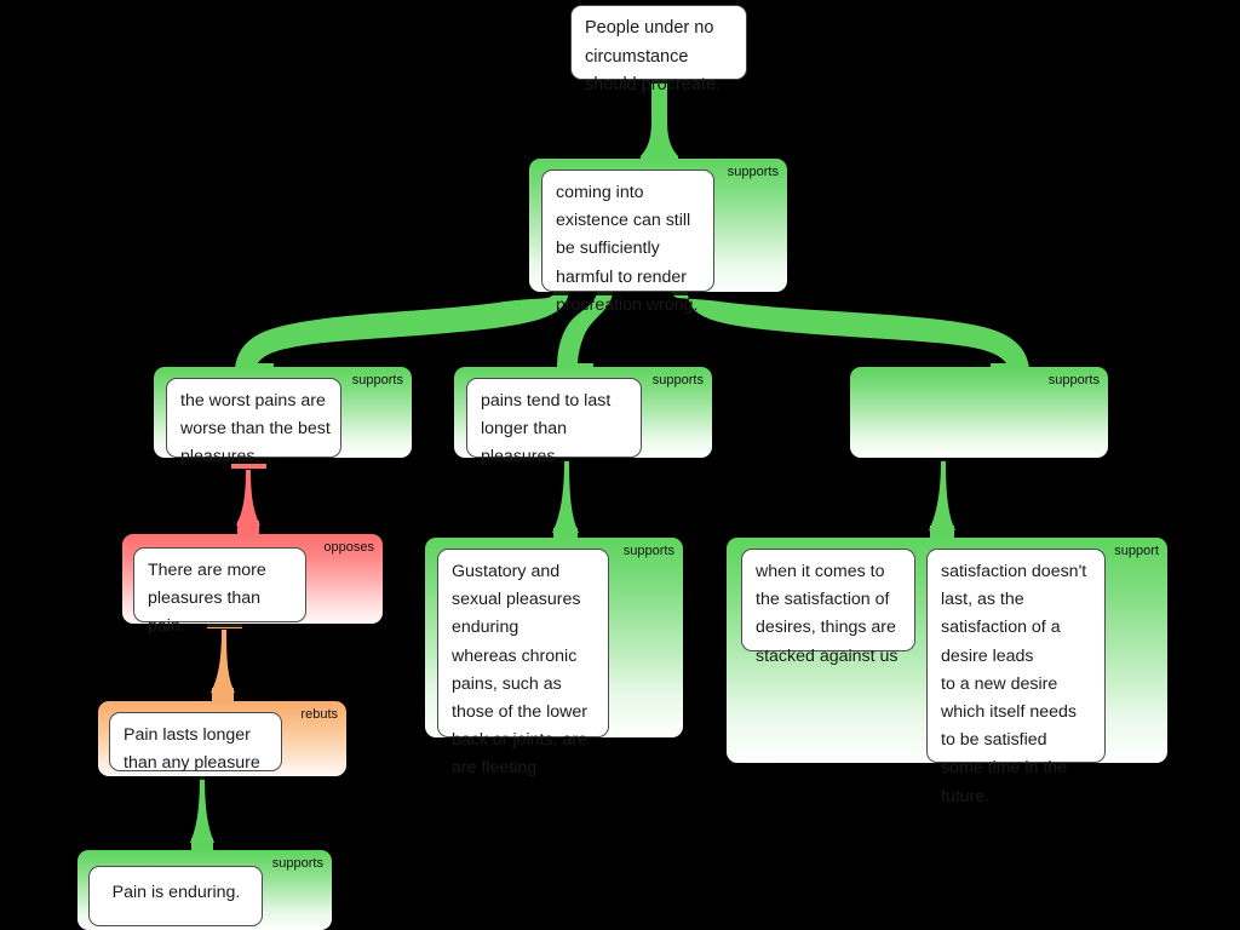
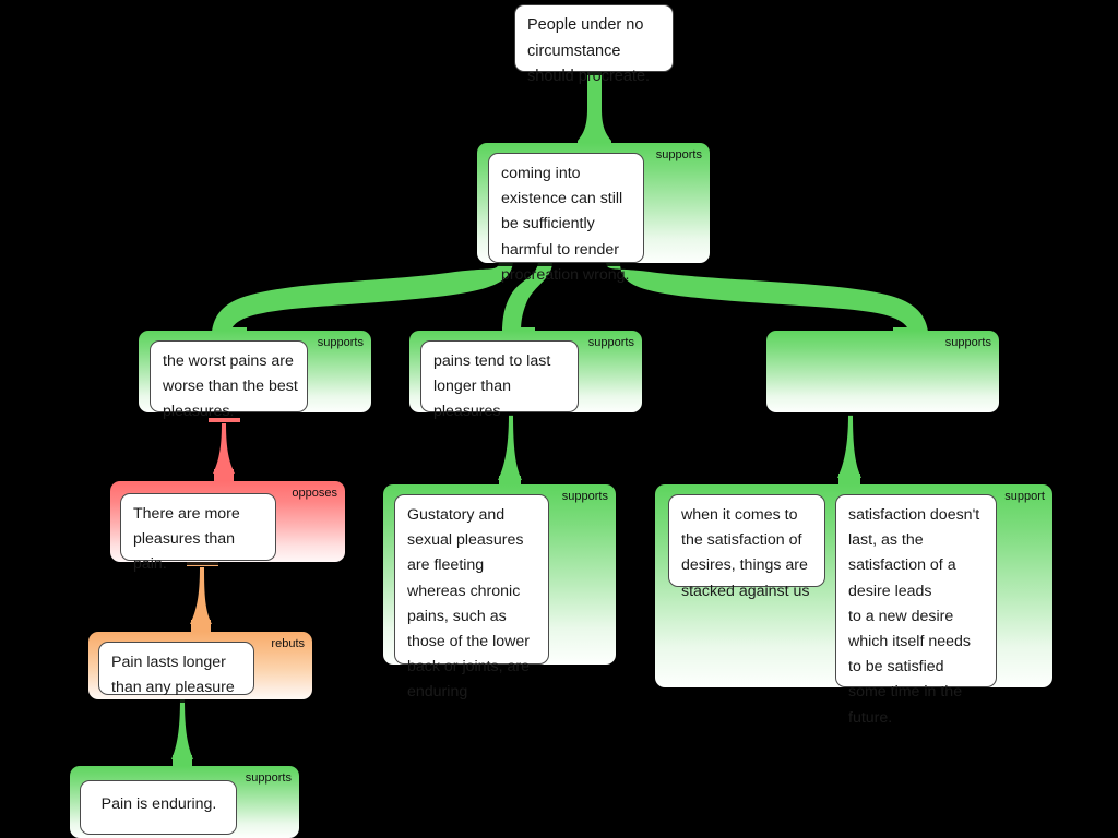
  People under no
  circumstance
  should procreate.
  supports
  coming into
  existence can still
  be sufficiently
  harmful to render
  procreation wrong.
  supports
  the worst pains are
  worse than the best
  pleasures.
  supports
  pains tend to last
  longer than
  pleasures
  supports
  opposes
  There are more
  pleasures than
  pain.
  rebuts
  Pain lasts longer
  than any pleasure
  supports
  Pain is enduring.
  supports
  Gustatory and
  sexual pleasures
- enduring
+ are fleeting
  whereas chronic
  pains, such as
  those of the lower
  back or joints, are
- are fleeting
+ enduring
  support
  when it comes to
  the satisfaction of
  desires, things are
  stacked against us
  satisfaction doesn't
  last, as the
  satisfaction of a
  desire leads
  to a new desire
  which itself needs
  to be satisfied
  some time in the
  future.
